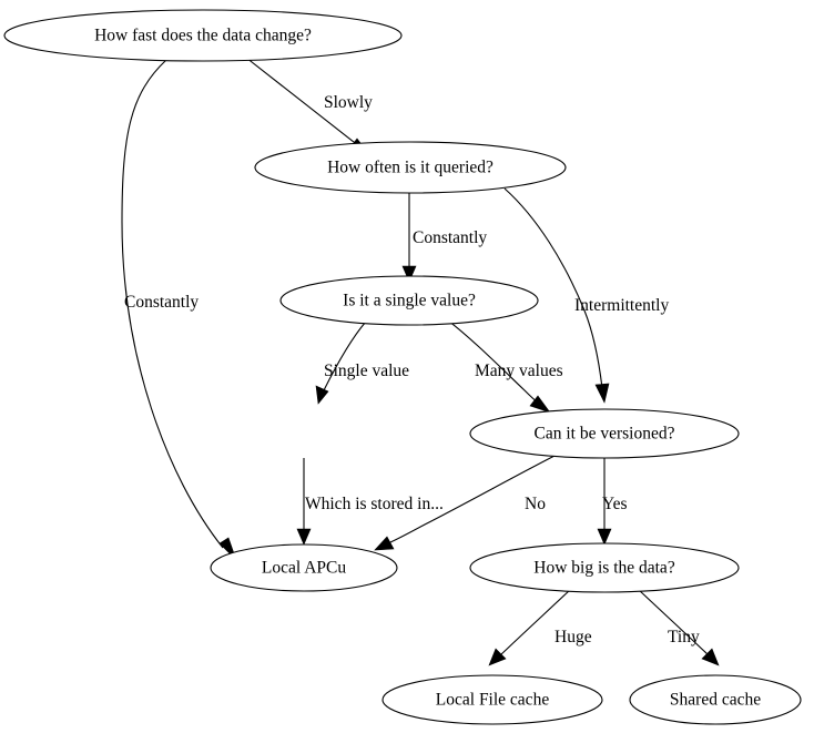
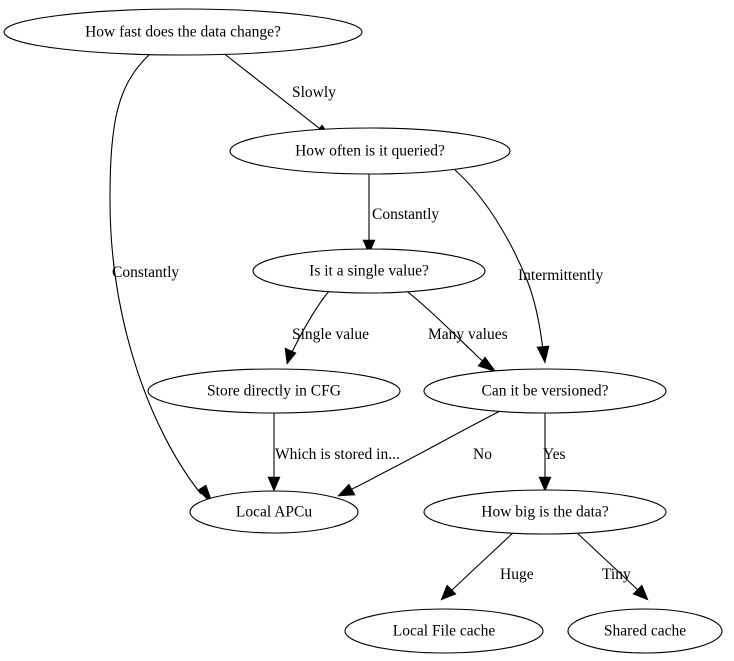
  How fast does the data change?
  How often is it queried?
  Is it a single value?
+ Store directly in CFG
  Can it be versioned?
  Local APCu
  How big is the data?
  Local File cache
  Shared cache
  Constantly
  Slowly
  Constantly
  Intermittently
  Single value
  Many values
  Which is stored in...
  No
  Yes
  Huge
  Tiny
